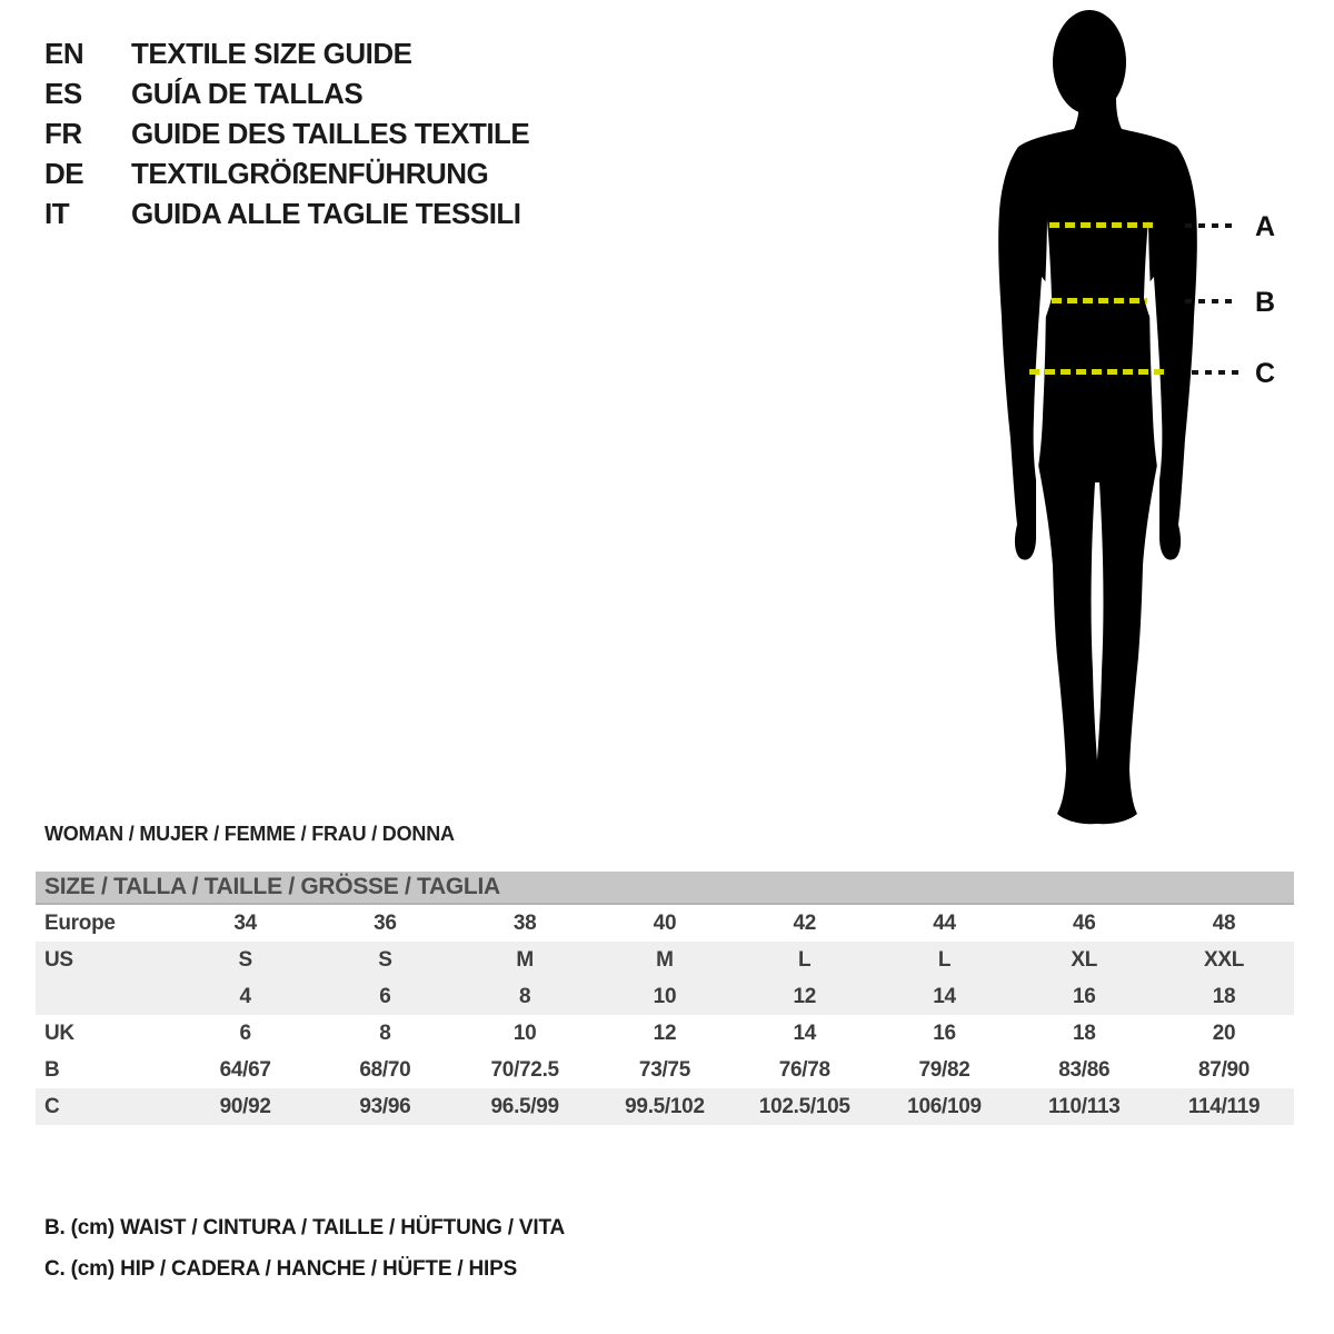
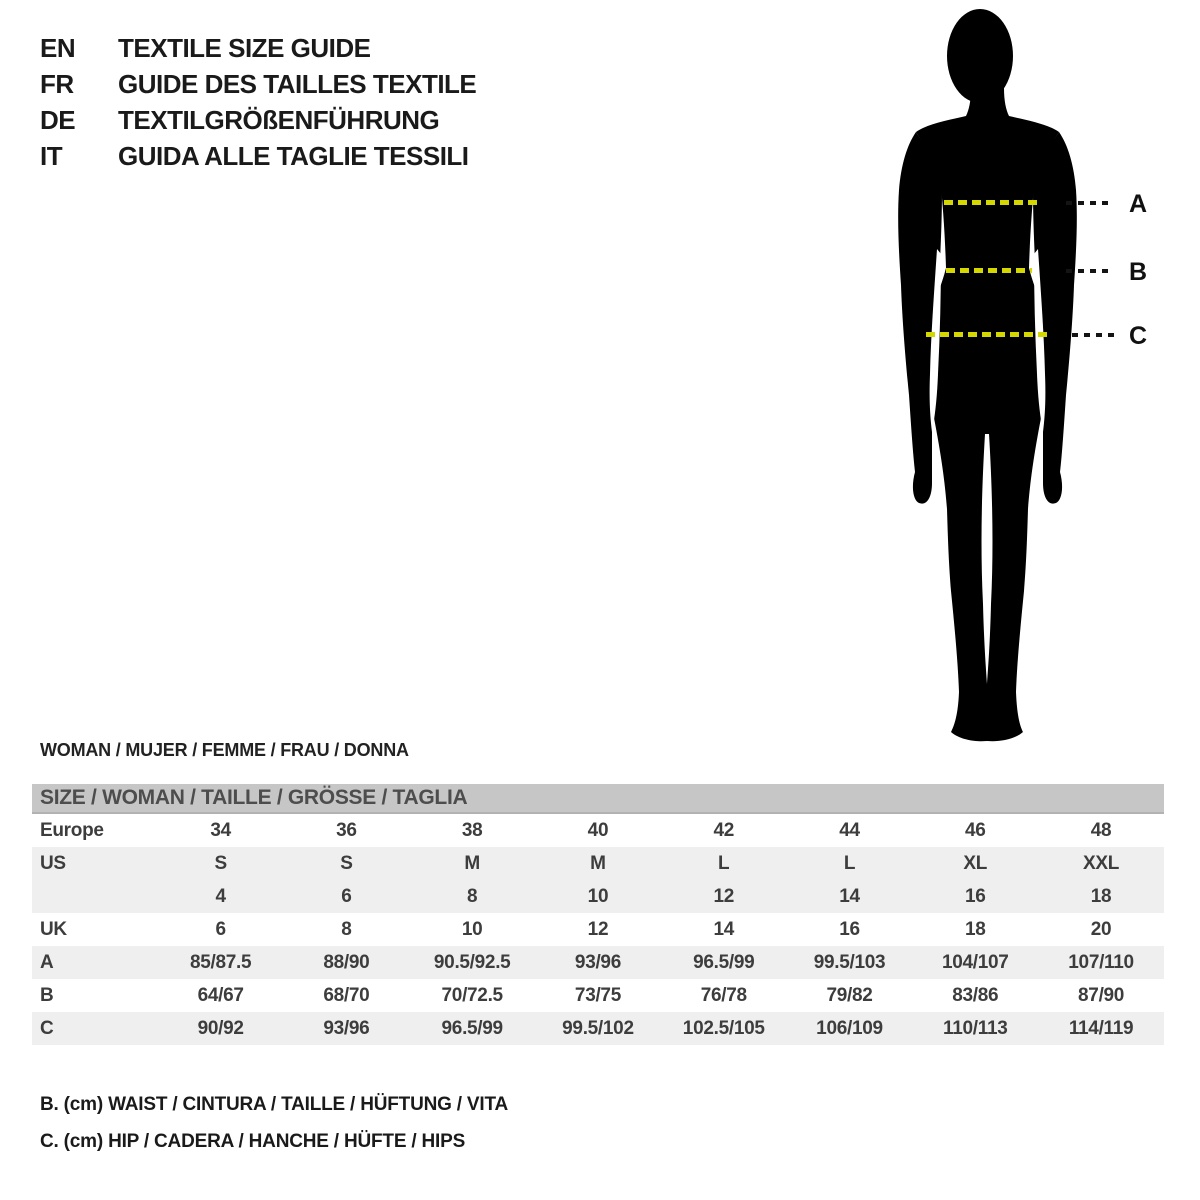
  EN
  TEXTILE SIZE GUIDE
- ES
- GUÍA DE TALLAS
  FR
  GUIDE DES TAILLES TEXTILE
  DE
  TEXTILGRÖßENFÜHRUNG
  IT
  GUIDA ALLE TAGLIE TESSILI
  A
  B
  C
  WOMAN / MUJER / FEMME / FRAU / DONNA
- SIZE / TALLA / TAILLE / GRÖSSE / TAGLIA
+ SIZE / WOMAN / TAILLE / GRÖSSE / TAGLIA
  Europe	34	36	38	40	42	44	46	48
  US	S	S	M	M	L	L	XL	XXL
  	4	6	8	10	12	14	16	18
  UK	6	8	10	12	14	16	18	20
+ A	85/87.5	88/90	90.5/92.5	93/96	96.5/99	99.5/103	104/107	107/110
  B	64/67	68/70	70/72.5	73/75	76/78	79/82	83/86	87/90
  C	90/92	93/96	96.5/99	99.5/102	102.5/105	106/109	110/113	114/119
  B. (cm) WAIST / CINTURA / TAILLE / HÜFTUNG / VITA
  C. (cm) HIP / CADERA / HANCHE / HÜFTE / HIPS
